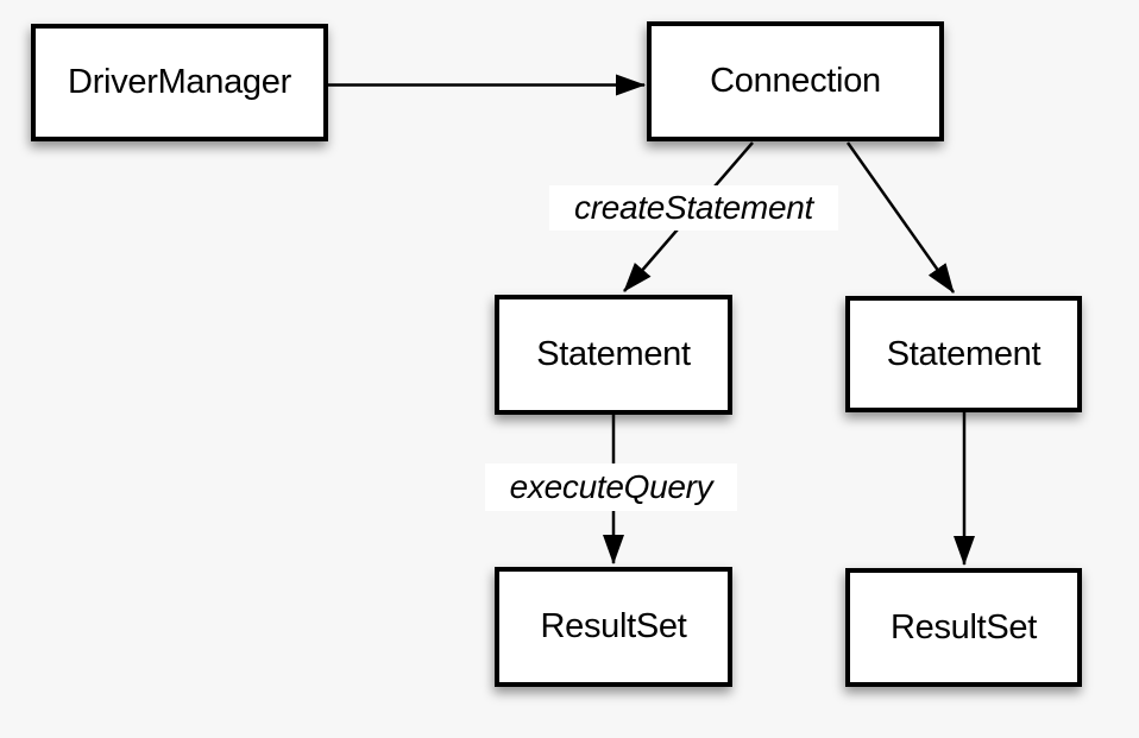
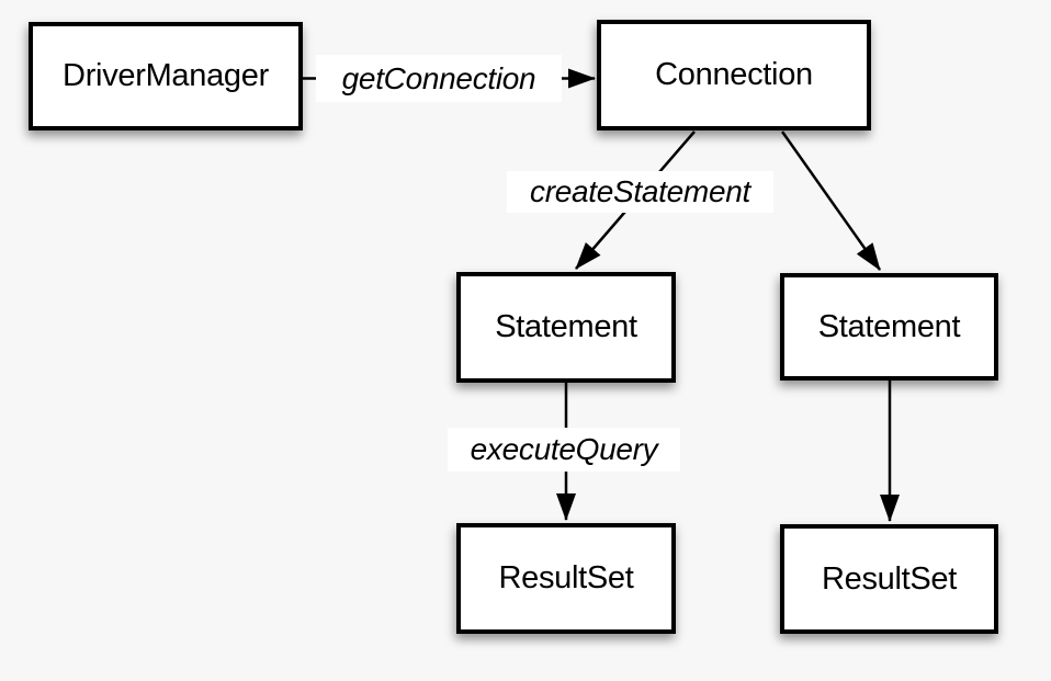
  DriverManager
  Connection
  Statement
  Statement
  ResultSet
  ResultSet
+ getConnection
  createStatement
  executeQuery
